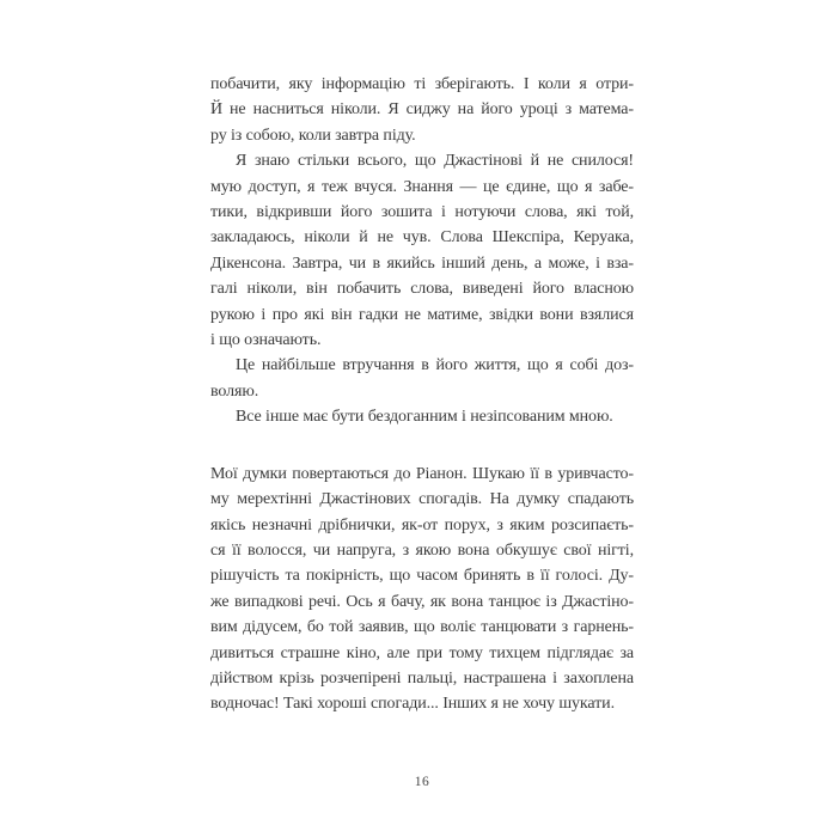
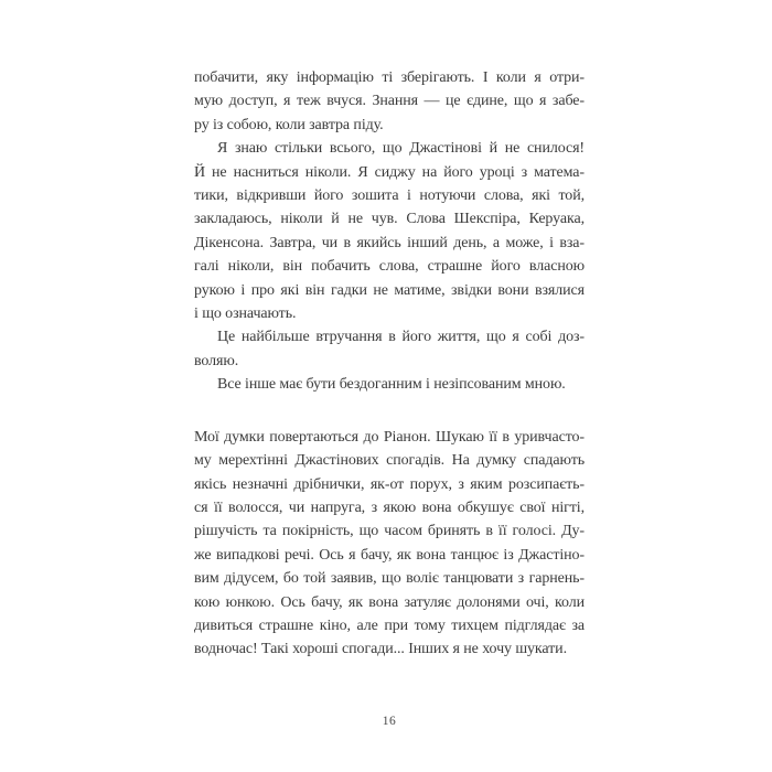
  побачити, яку інформацію ті зберігають. І коли я отри-
- Й не насниться ніколи. Я сиджу на його уроці з матема-
+ мую доступ, я теж вчуся. Знання — це єдине, що я забе-
  ру із собою, коли завтра піду.
  Я знаю стільки всього, що Джастінові й не снилося!
- мую доступ, я теж вчуся. Знання — це єдине, що я забе-
+ Й не насниться ніколи. Я сиджу на його уроці з матема-
  тики, відкривши його зошита і нотуючи слова, які той,
  закладаюсь, ніколи й не чув. Слова Шекспіра, Керуака,
  Дікенсона. Завтра, чи в якийсь інший день, а може, і вза-
- галі ніколи, він побачить слова, виведені його власною
+ галі ніколи, він побачить слова, страшне його власною
  рукою і про які він гадки не матиме, звідки вони взялися
  і що означають.
  Це найбільше втручання в його життя, що я собі доз-
  воляю.
  Все інше має бути бездоганним і незіпсованим мною.
  Мої думки повертаються до Ріанон. Шукаю її в уривчасто-
  му мерехтінні Джастінових спогадів. На думку спадають
  якісь незначні дрібнички, як-от порух, з яким розсипаєть-
  ся її волосся, чи напруга, з якою вона обкушує свої нігті,
  рішучість та покірність, що часом бринять в її голосі. Ду-
  же випадкові речі. Ось я бачу, як вона танцює із Джастіно-
  вим дідусем, бо той заявив, що воліє танцювати з гарнень-
+ кою юнкою. Ось бачу, як вона затуляє долонями очі, коли
  дивиться страшне кіно, але при тому тихцем підглядає за
- дійством крізь розчепірені пальці, настрашена і захоплена
  водночас! Такі хороші спогади... Інших я не хочу шукати.
  16
